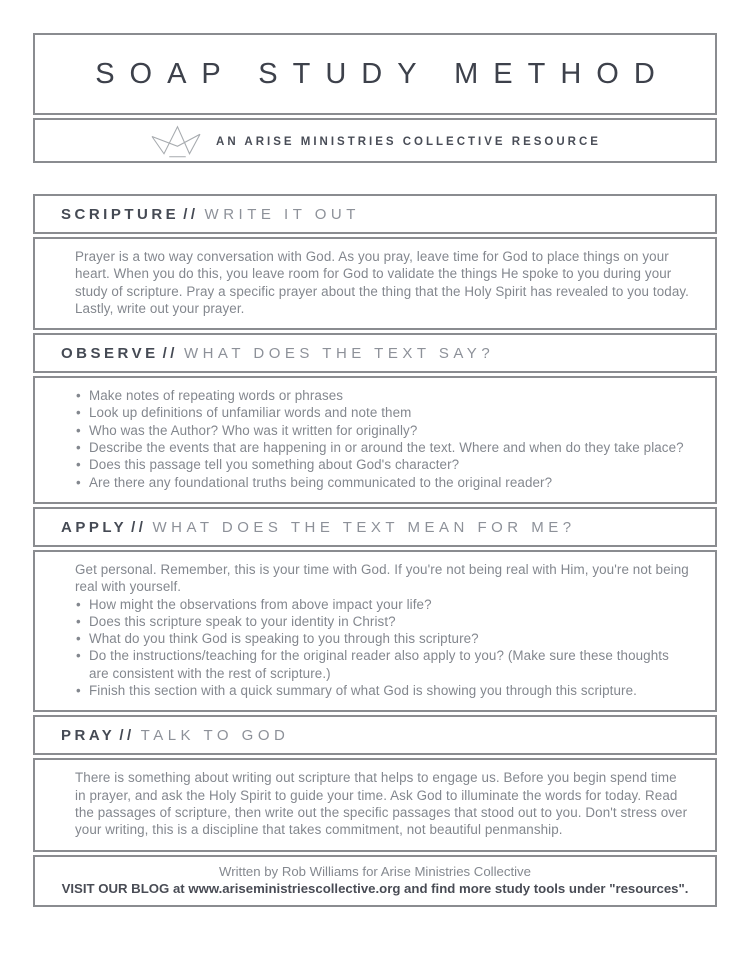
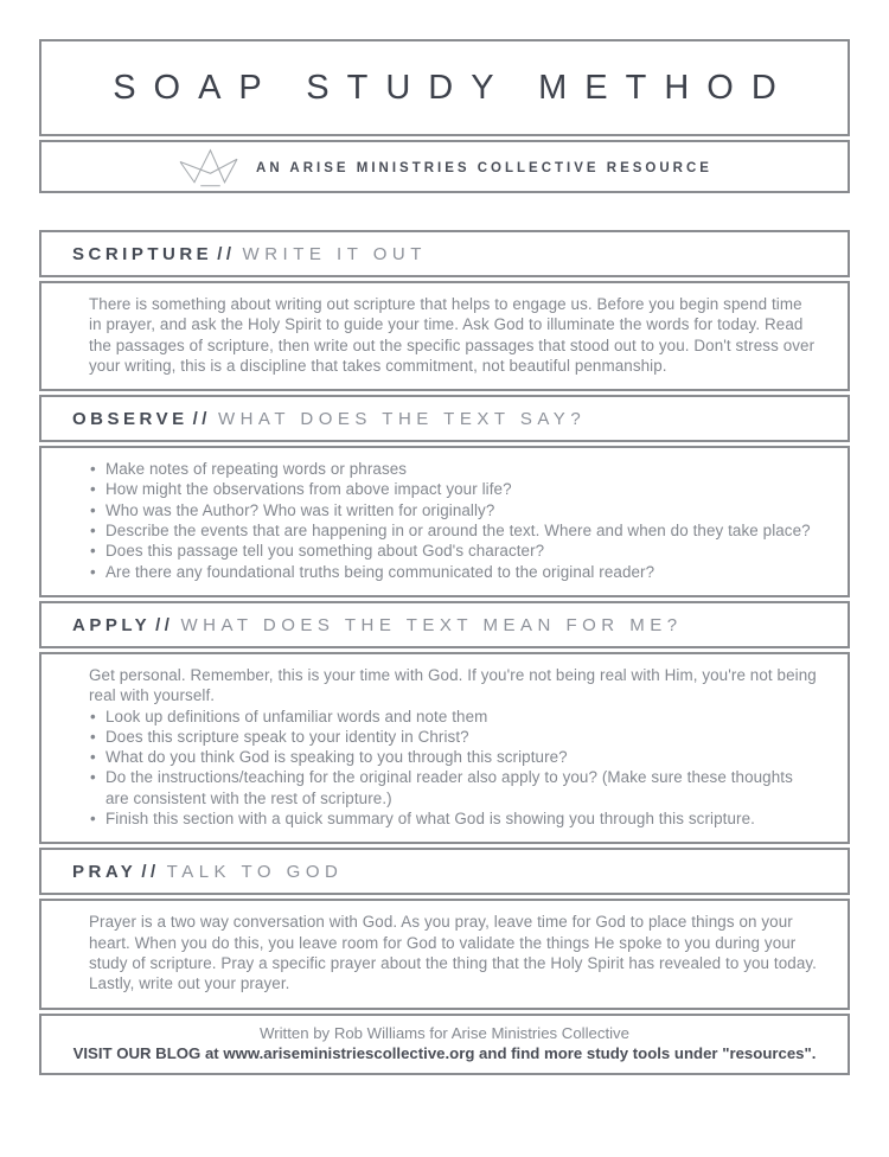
  SOAP STUDY METHOD
  AN ARISE MINISTRIES COLLECTIVE RESOURCE
  SCRIPTURE // WRITE IT OUT
- Prayer is a two way conversation with God. As you pray, leave time for God to place things on your heart. When you do this, you leave room for God to validate the things He spoke to you during your study of scripture. Pray a specific prayer about the thing that the Holy Spirit has revealed to you today. Lastly, write out your prayer.
+ There is something about writing out scripture that helps to engage us. Before you begin spend time in prayer, and ask the Holy Spirit to guide your time. Ask God to illuminate the words for today. Read the passages of scripture, then write out the specific passages that stood out to you. Don't stress over your writing, this is a discipline that takes commitment, not beautiful penmanship.
  OBSERVE // WHAT DOES THE TEXT SAY?
  Make notes of repeating words or phrases
- Look up definitions of unfamiliar words and note them
+ How might the observations from above impact your life?
  Who was the Author? Who was it written for originally?
  Describe the events that are happening in or around the text. Where and when do they take place?
  Does this passage tell you something about God's character?
  Are there any foundational truths being communicated to the original reader?
  APPLY // WHAT DOES THE TEXT MEAN FOR ME?
  Get personal. Remember, this is your time with God. If you're not being real with Him, you're not being real with yourself.
- How might the observations from above impact your life?
+ Look up definitions of unfamiliar words and note them
  Does this scripture speak to your identity in Christ?
  What do you think God is speaking to you through this scripture?
  Do the instructions/teaching for the original reader also apply to you? (Make sure these thoughts are consistent with the rest of scripture.)
  Finish this section with a quick summary of what God is showing you through this scripture.
  PRAY // TALK TO GOD
- There is something about writing out scripture that helps to engage us. Before you begin spend time in prayer, and ask the Holy Spirit to guide your time. Ask God to illuminate the words for today. Read the passages of scripture, then write out the specific passages that stood out to you. Don't stress over your writing, this is a discipline that takes commitment, not beautiful penmanship.
+ Prayer is a two way conversation with God. As you pray, leave time for God to place things on your heart. When you do this, you leave room for God to validate the things He spoke to you during your study of scripture. Pray a specific prayer about the thing that the Holy Spirit has revealed to you today. Lastly, write out your prayer.
  Written by Rob Williams for Arise Ministries Collective
  VISIT OUR BLOG at www.ariseministriescollective.org and find more study tools under "resources".
